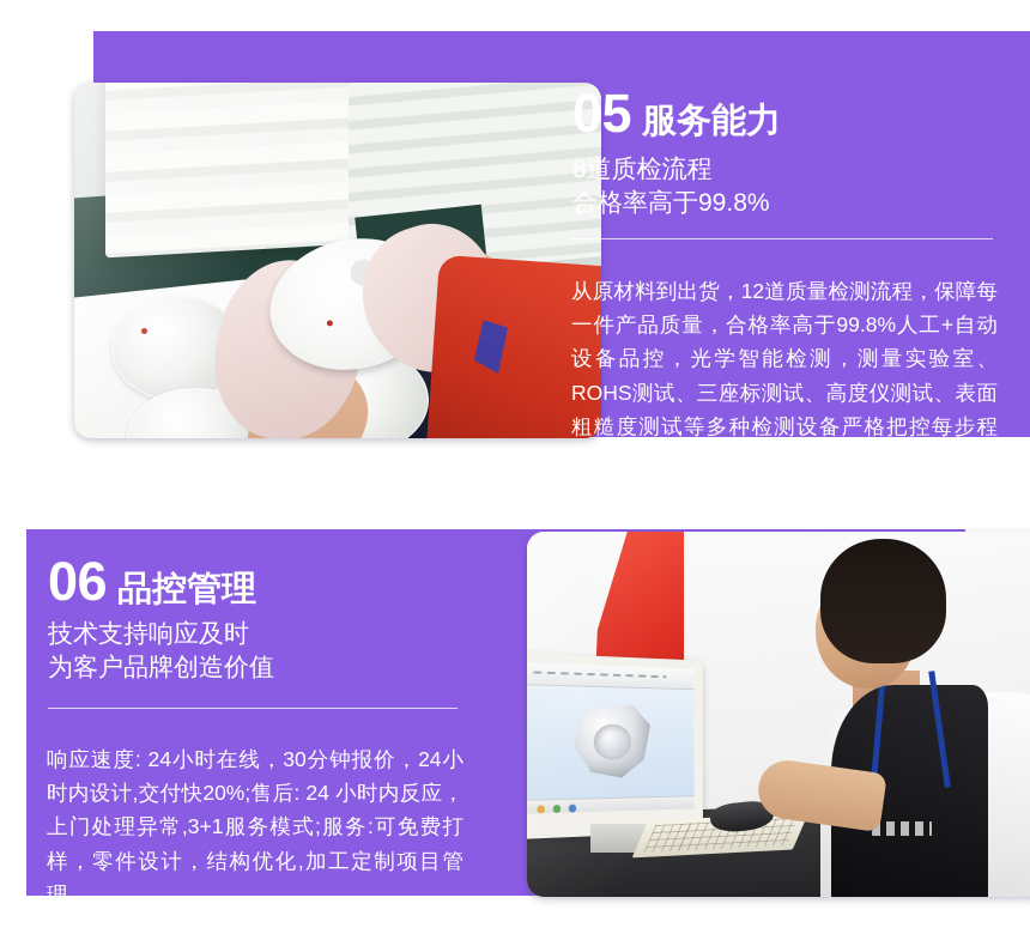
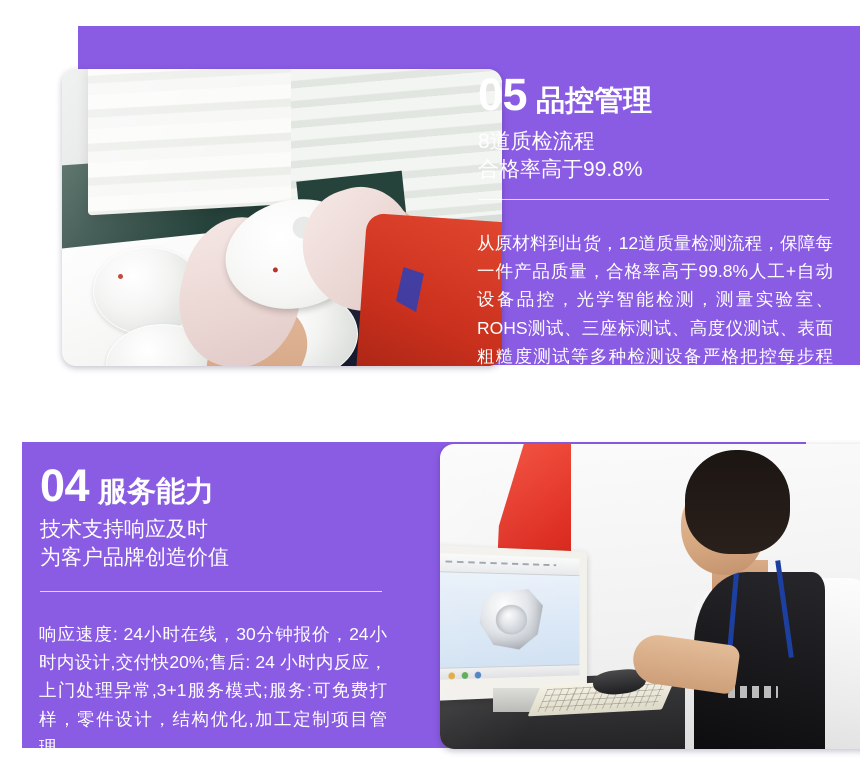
  05
- 服务能力
+ 品控管理
  8道质检流程
  合格率高于99.8%
  从原材料到出货，12道质量检测流程，保障每一件产品质量，合格率高于99.8%人工+自动设备品控，光学智能检测，测量实验室、ROHS测试、三座标测试、高度仪测试、表面粗糙度测试等多种检测设备严格把控每步程
- 06
+ 04
- 品控管理
+ 服务能力
  技术支持响应及时
  为客户品牌创造价值
  响应速度: 24小时在线，30分钟报价，24小时内设计,交付快20%;售后: 24 小时内反应，上门处理异常,3+1服务模式;服务:可免费打样，零件设计，结构优化,加工定制项目管理。
